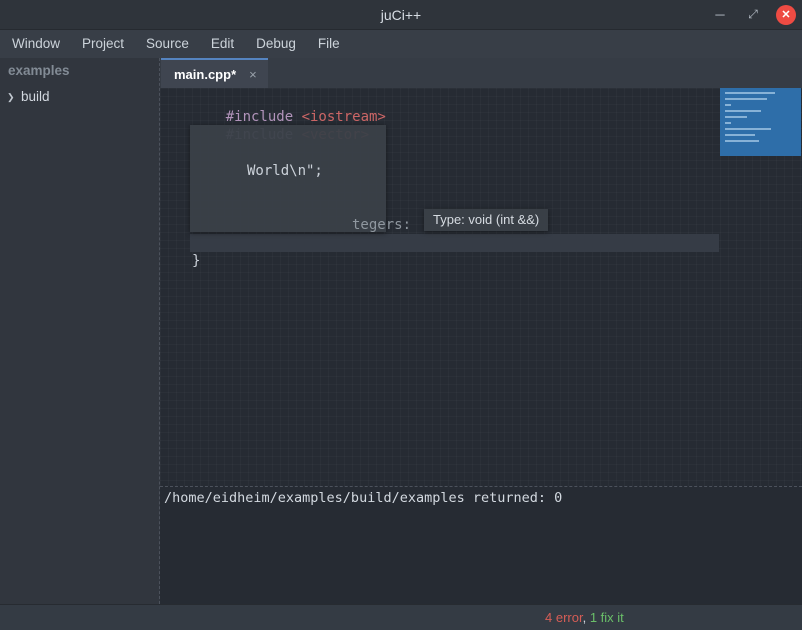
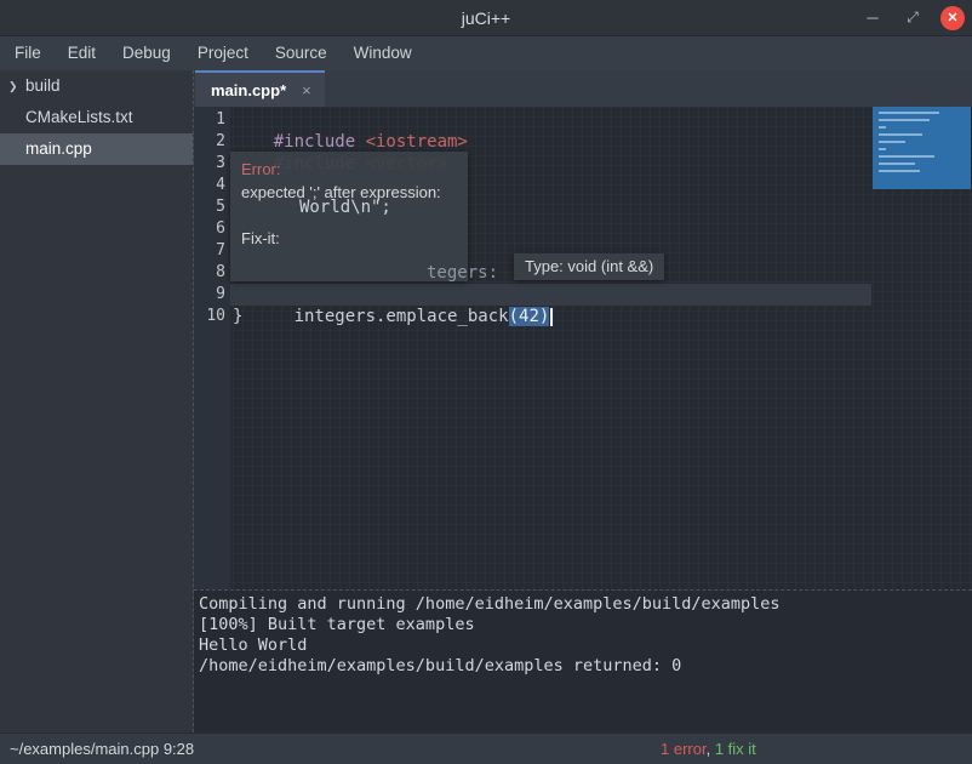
  juCi++
  ─
  ⤢
  ✕
- Window
+ File
- Project
+ Edit
- Source
+ Debug
- Edit
+ Project
- Debug
+ Source
- File
+ Window
- examples
  ❯
  build
+ CMakeLists.txt
+ main.cpp
  main.cpp*
  ×
+ 1
+ 2
+ 3
+ 4
+ 5
+ 6
+ 7
+ 8
+ 9
+ 10
  #include <iostream>
  World\n";
  tegers:
+ integers.emplace_back(42)
  }
+ Error:
+ expected ';' after expression:
+ Fix-it:
  Type: void (int &&)
+ Compiling and running /home/eidheim/examples/build/examples
+ [100%] Built target examples
+ Hello World
  /home/eidheim/examples/build/examples returned: 0
+ ~/examples/main.cpp 9:28
- 4 error, 1 fix it
+ 1 error, 1 fix it
